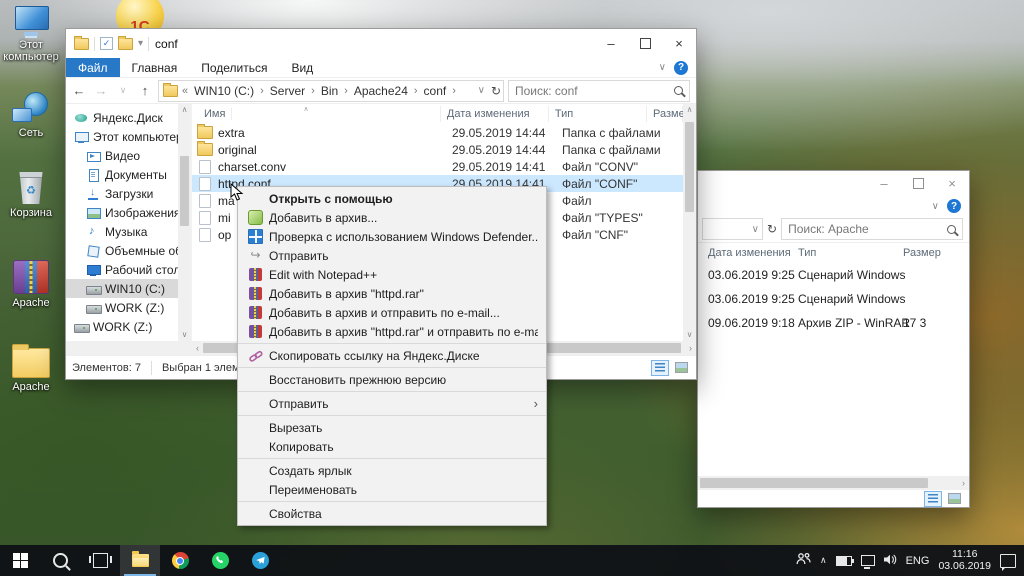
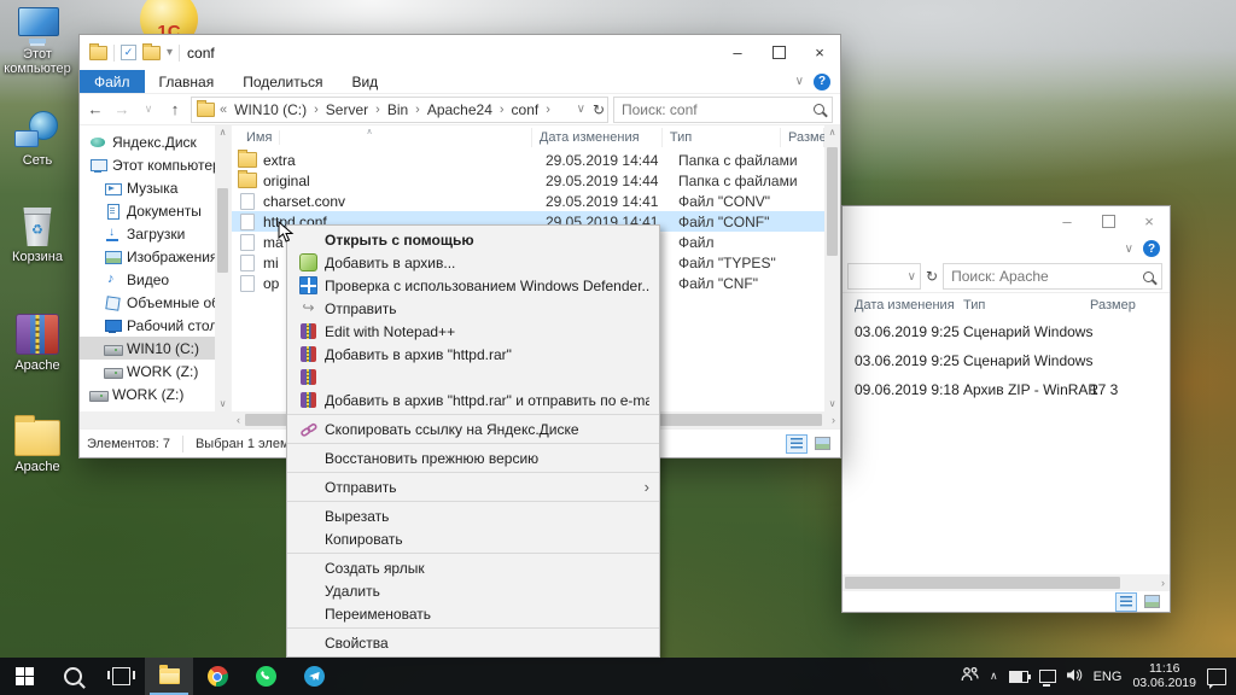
  Этот компьютер
  Сеть
  Корзина
  Apache
  Apache
  1С
  –
  ×
  ∨
  ?
  ∨
  ↻
  Поиск: Apache
  Дата изменения
  Тип
  Размер
  03.06.2019 9:25
  Сценарий Windows
  03.06.2019 9:25
  Сценарий Windows
  09.06.2019 9:18
  Архив ZIP - WinRA
  17 3
  ›
  ✓
  ▾
  conf
  –
  ×
  Файл
  Главная
  Поделиться
  Вид
  ∨
  ?
  ←
  →
  ∨
  ↑
  «
  WIN10 (C:)
  ›
  Server
  ›
  Bin
  ›
  Apache24
  ›
  conf
  ›
  ∨
  ↻
  Поиск: conf
  Яндекс.Диск
  Этот компьюте
- Видео
+ Музыка
  Документы
  Загрузки
  Изображени
- Музыка
+ Видео
  Объемные о
  Рабочий стол
  WIN10 (C:)
  WORK (Z:)
  WORK (Z:)
  ∧
  ∨
  Имя
  Дата изменения
  Тип
  Разме
  extra
  29.05.2019 14:44
  Папка с файлами
  original
  29.05.2019 14:44
  Папка с файлами
  charset.conv
  29.05.2019 14:41
  Файл "CONV"
  httpd.conf
  29.05.2019 14:41
  Файл "CONF"
  ma
  Файл
  mi
  Файл "TYPES"
  op
  Файл "CNF"
  ∧
  ∨
  ‹
  ›
  Элементов: 7
  Выбран 1 элем
  Открыть с помощью
  Добавить в архив...
  Проверка с использованием Windows Defender..
  ↪
  Отправить
  Edit with Notepad++
  Добавить в архив "httpd.rar"
- Добавить в архив и отправить по e-mail...
  Добавить в архив "httpd.rar" и отправить по e-ma
  Скопировать ссылку на Яндекс.Диске
  Восстановить прежнюю версию
  Отправить
  ›
  Вырезать
  Копировать
  Создать ярлык
+ Удалить
  Переименовать
  Свойства
  ∧
  ENG
  11:16
  03.06.2019
